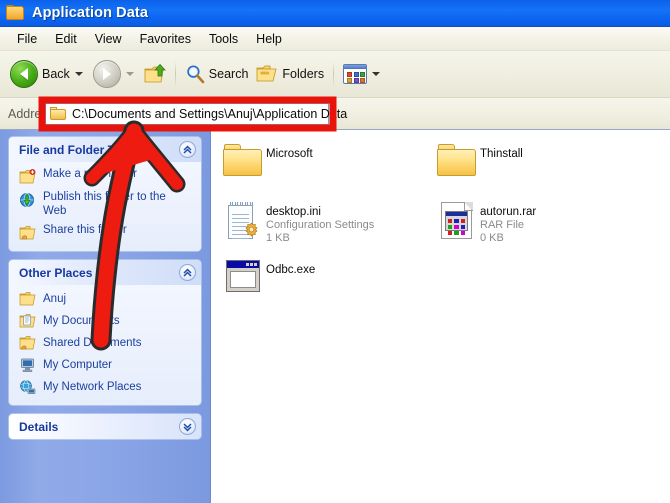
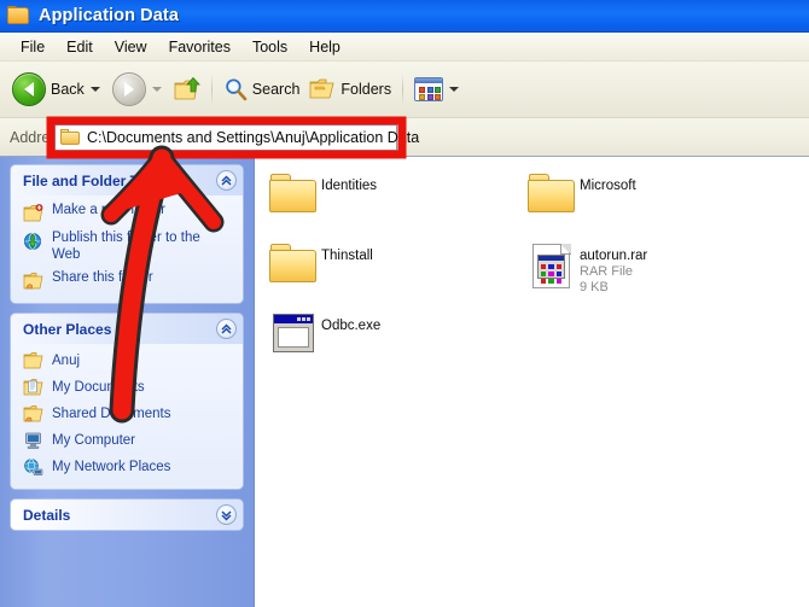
  Application Data
  File
  Edit
  View
  Favorites
  Tools
  Help
  Back
  Search
  Folders
  Addre
  C:\Documents and Settings\Anuj\Application Dta
  File and Folder
  Publish this fr to the Web
  Share this fr
  Other Places
  Anuj
  Shared Dments
  My Computer
  My Network Places
  Details
+ Identities
  Microsoft
  Thinstall
- desktop.ini
- Configuration Settings
- 1 KB
  autorun.rar
  RAR File
- 0 KB
+ 9 KB
  Odbc.exe
